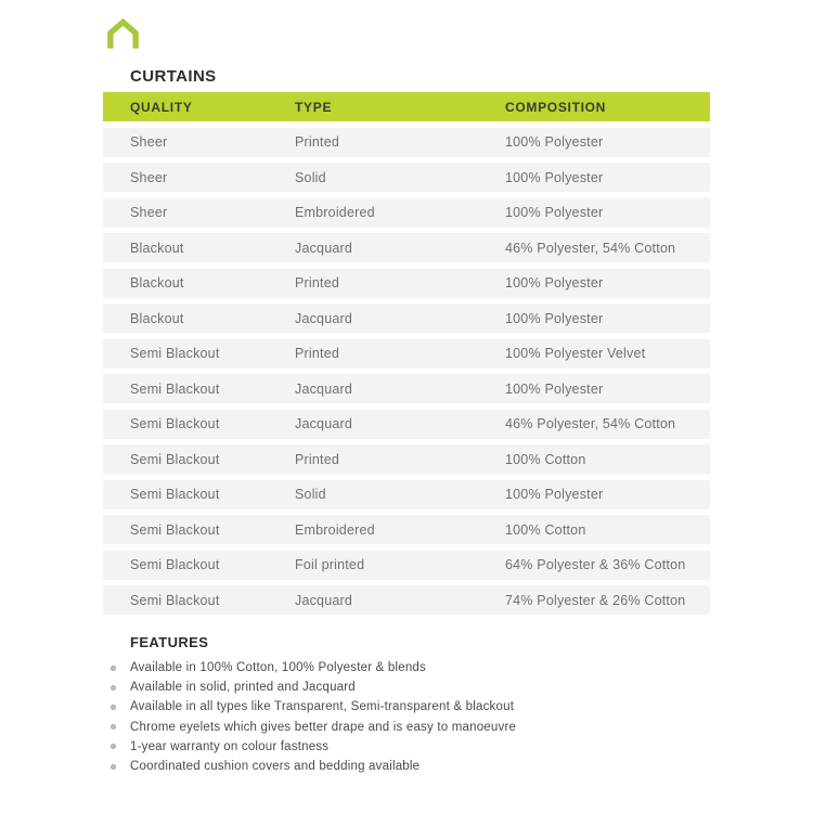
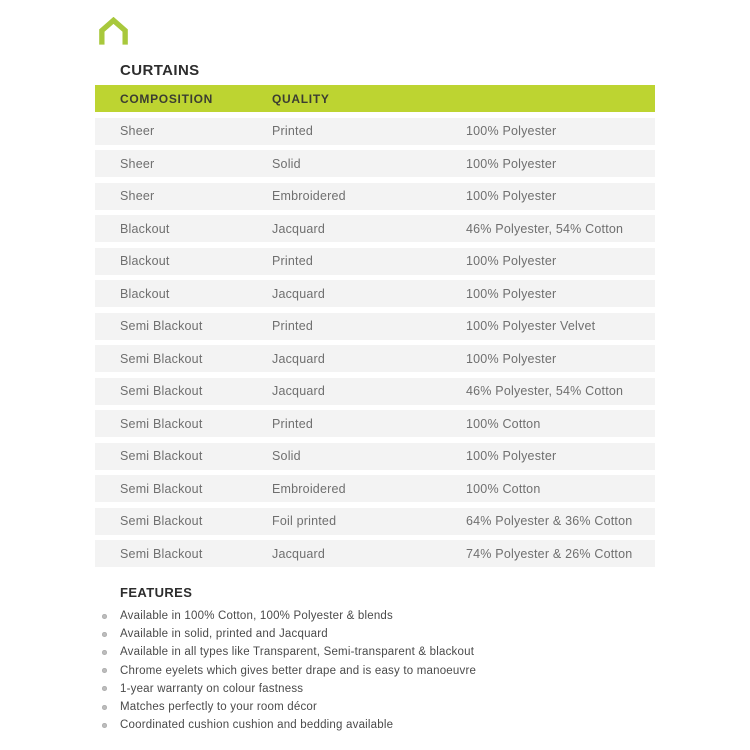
  CURTAINS
- QUALITY
+ COMPOSITION
- TYPE
- COMPOSITION
+ QUALITY
  Sheer
  Printed
  100% Polyester
  Sheer
  Solid
  100% Polyester
  Sheer
  Embroidered
  100% Polyester
  Blackout
  Jacquard
  46% Polyester, 54% Cotton
  Blackout
  Printed
  100% Polyester
  Blackout
  Jacquard
  100% Polyester
  Semi Blackout
  Printed
  100% Polyester Velvet
  Semi Blackout
  Jacquard
  100% Polyester
  Semi Blackout
  Jacquard
  46% Polyester, 54% Cotton
  Semi Blackout
  Printed
  100% Cotton
  Semi Blackout
  Solid
  100% Polyester
  Semi Blackout
  Embroidered
  100% Cotton
  Semi Blackout
  Foil printed
  64% Polyester & 36% Cotton
  Semi Blackout
  Jacquard
  74% Polyester & 26% Cotton
  FEATURES
  Available in 100% Cotton, 100% Polyester & blends
  Available in solid, printed and Jacquard
  Available in all types like Transparent, Semi-transparent & blackout
  Chrome eyelets which gives better drape and is easy to manoeuvre
  1-year warranty on colour fastness
+ Matches perfectly to your room décor
- Coordinated cushion covers and bedding available
+ Coordinated cushion cushion and bedding available
